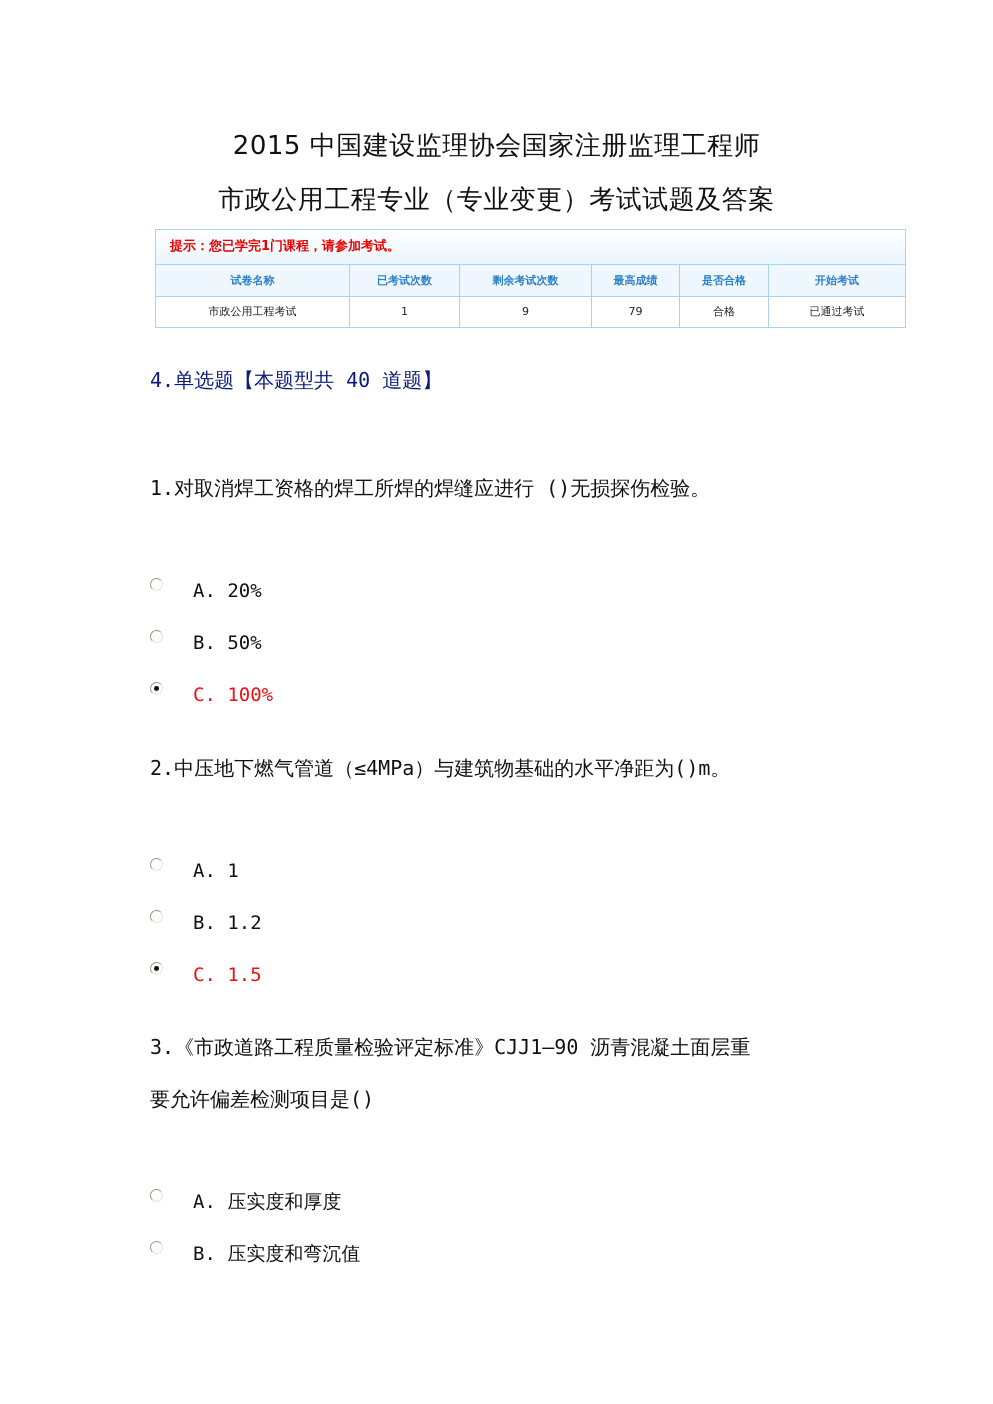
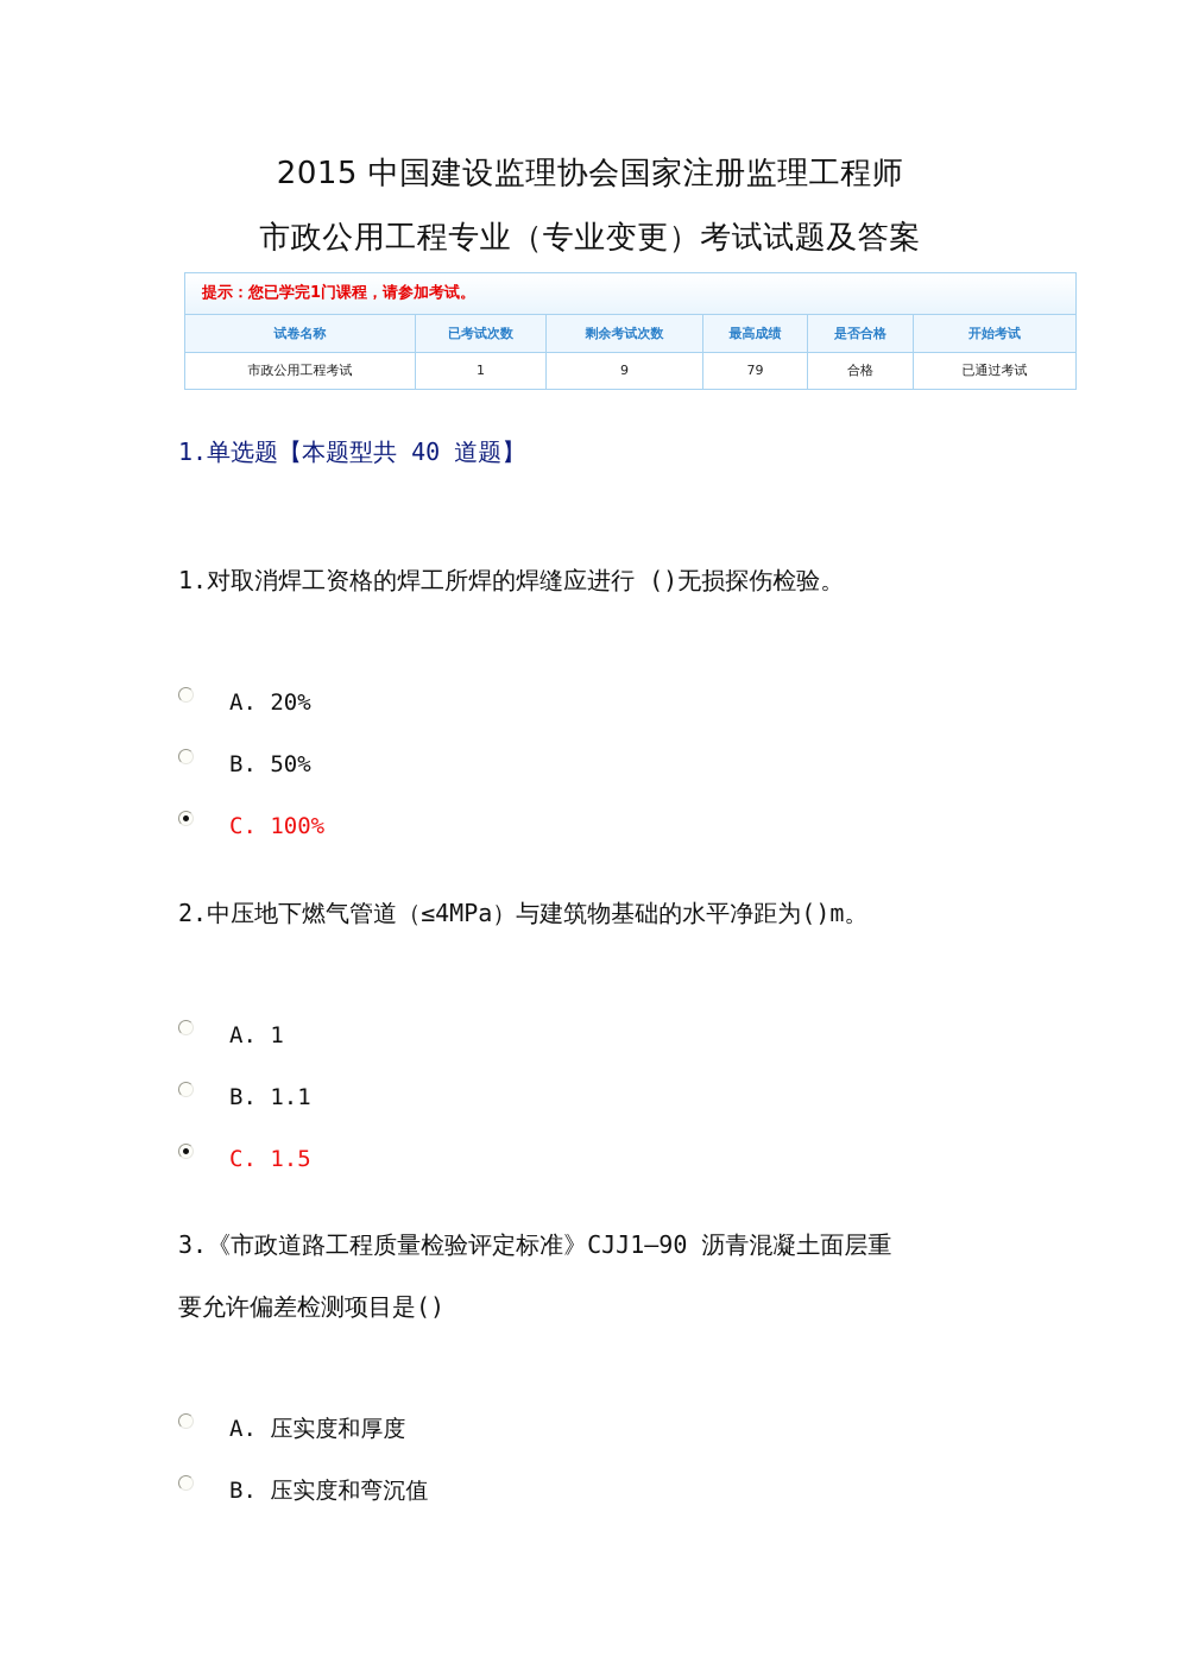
  2015 中国建设监理协会国家注册监理工程师
  市政公用工程专业（专业变更）考试试题及答案
  提示：您已学完1门课程，请参加考试。
  试卷名称
  已考试次数
  剩余考试次数
  最高成绩
  是否合格
  开始考试
  市政公用工程考试
  1
  9
  79
  合格
  已通过考试
- 4.单选题【本题型共 40 道题】
+ 1.单选题【本题型共 40 道题】
  1.对取消焊工资格的焊工所焊的焊缝应进行 ()无损探伤检验。
  A. 20%
  B. 50%
  C. 100%
  2.中压地下燃气管道（≤4MPa）与建筑物基础的水平净距为()m。
  A. 1
- B. 1.2
+ B. 1.1
  C. 1.5
  3.《市政道路工程质量检验评定标准》CJJ1—90 沥青混凝土面层重
  要允许偏差检测项目是()
  A. 压实度和厚度
  B. 压实度和弯沉值
